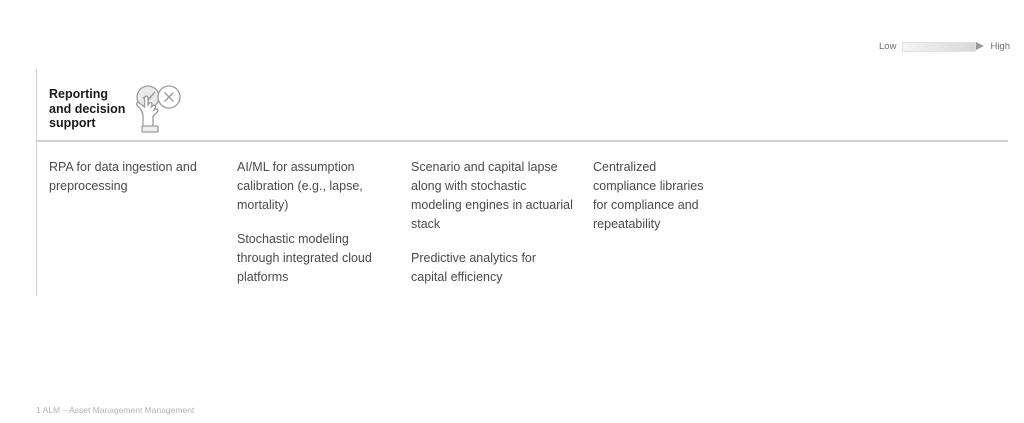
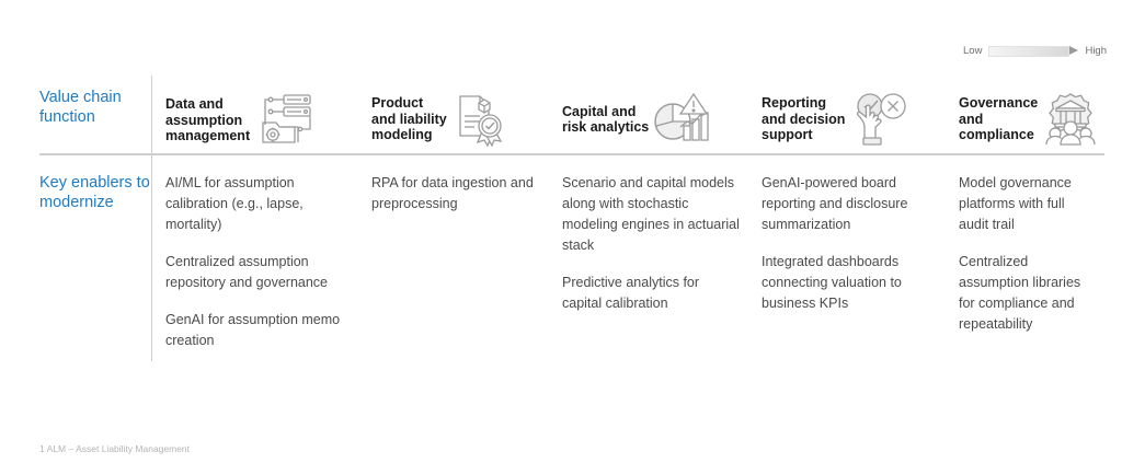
  Low
  High
+ Value chain function
+ Data and
+ assumption
+ management
+ Product
+ and liability
+ modeling
+ Capital and
+ risk analytics
  Reporting
  and decision
  support
+ Governance
+ and compliance
+ Key enablers to modernize
- RPA for data ingestion and preprocessing
+ AI/ML for assumption calibration (e.g., lapse, mortality)
+ Centralized assumption repository and governance
+ GenAI for assumption memo creation
- AI/ML for assumption calibration (e.g., lapse, mortality)
+ RPA for data ingestion and preprocessing
- Stochastic modeling through integrated cloud platforms
- Scenario and capital lapse along with stochastic modeling engines in actuarial stack
+ Scenario and capital models along with stochastic modeling engines in actuarial stack
- Predictive analytics for capital efficiency
+ Predictive analytics for capital calibration
+ GenAI-powered board reporting and disclosure summarization
+ Integrated dashboards connecting valuation to business KPIs
+ Model governance platforms with full audit trail
- Centralized compliance libraries for compliance and repeatability
+ Centralized assumption libraries for compliance and repeatability
- 1 ALM – Asset Management Management
+ 1 ALM – Asset Liability Management
